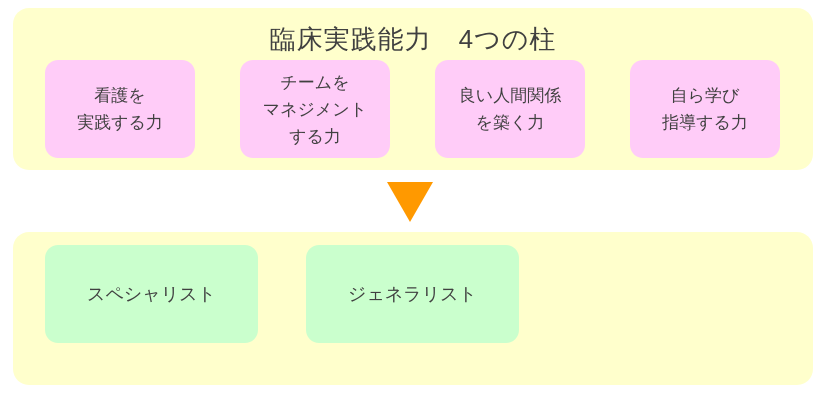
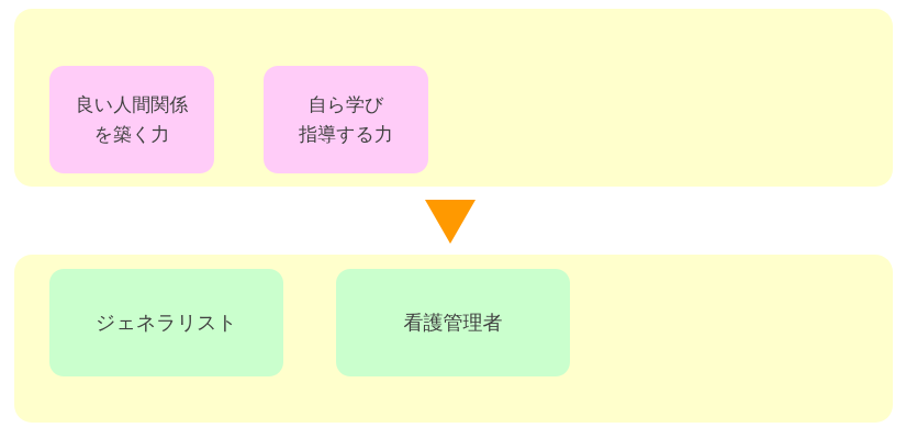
- 臨床実践能力 4つの柱
- 看護を
- 実践する力
- チームを
- マネジメント
- する力
  良い人間関係
  を築く力
  自ら学び
  指導する力
- スペシャリスト
  ジェネラリスト
+ 看護管理者
